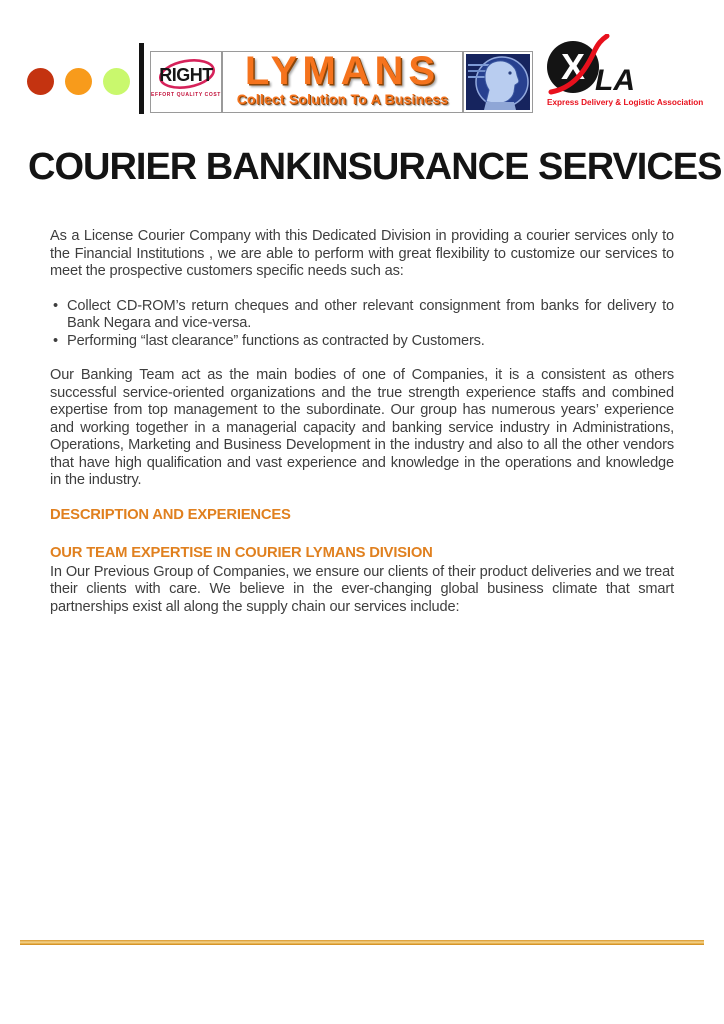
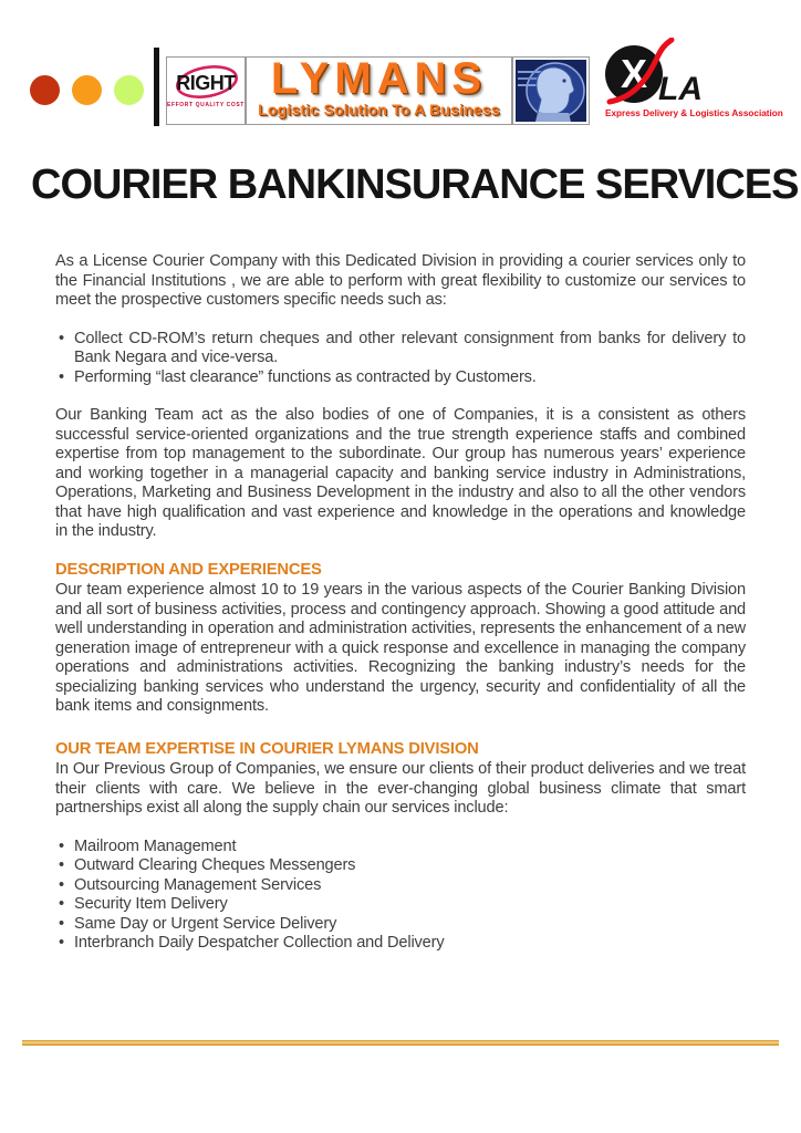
  RIGHT
  LYMANS
- Collect Solution To A Business
+ Logistic Solution To A Business
  X
  LA
- Express Delivery & Logistic Association
+ Express Delivery & Logistics Association
  COURIER BANKINSURANCE SERVICES
  As a License Courier Company with this Dedicated Division in providing a courier services only to the Financial Institutions , we are able to perform with great flexibility to customize our services to meet the prospective customers specific needs such as:
  Collect CD-ROM’s return cheques and other relevant consignment from banks for delivery to Bank Negara and vice-versa.
  Performing “last clearance” functions as contracted by Customers.
- Our Banking Team act as the main bodies of one of Companies, it is a consistent as others successful service-oriented organizations and the true strength experience staffs and combined expertise from top management to the subordinate. Our group has numerous years’ experience and working together in a managerial capacity and banking service industry in Administrations, Operations, Marketing and Business Development in the industry and also to all the other vendors that have high qualification and vast experience and knowledge in the operations and knowledge in the industry.
+ Our Banking Team act as the also bodies of one of Companies, it is a consistent as others successful service-oriented organizations and the true strength experience staffs and combined expertise from top management to the subordinate. Our group has numerous years’ experience and working together in a managerial capacity and banking service industry in Administrations, Operations, Marketing and Business Development in the industry and also to all the other vendors that have high qualification and vast experience and knowledge in the operations and knowledge in the industry.
  DESCRIPTION AND EXPERIENCES
+ Our team experience almost 10 to 19 years in the various aspects of the Courier Banking Division and all sort of business activities, process and contingency approach. Showing a good attitude and well understanding in operation and administration activities, represents the enhancement of a new generation image of entrepreneur with a quick response and excellence in managing the company operations and administrations activities. Recognizing the banking industry’s needs for the specializing banking services who understand the urgency, security and confidentiality of all the bank items and consignments.
  OUR TEAM EXPERTISE IN COURIER LYMANS DIVISION
  In Our Previous Group of Companies, we ensure our clients of their product deliveries and we treat their clients with care. We believe in the ever-changing global business climate that smart partnerships exist all along the supply chain our services include:
+ Mailroom Management
+ Outward Clearing Cheques Messengers
+ Outsourcing Management Services
+ Security Item Delivery
+ Same Day or Urgent Service Delivery
+ Interbranch Daily Despatcher Collection and Delivery
